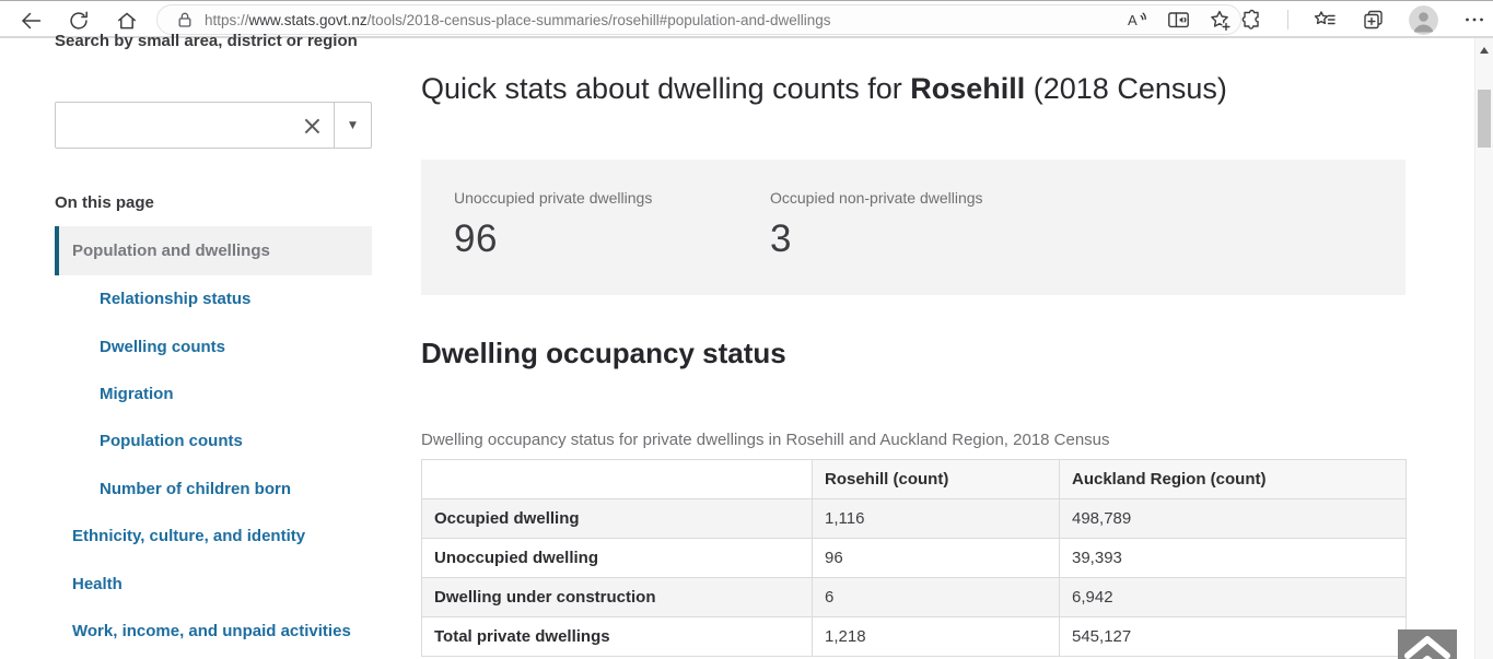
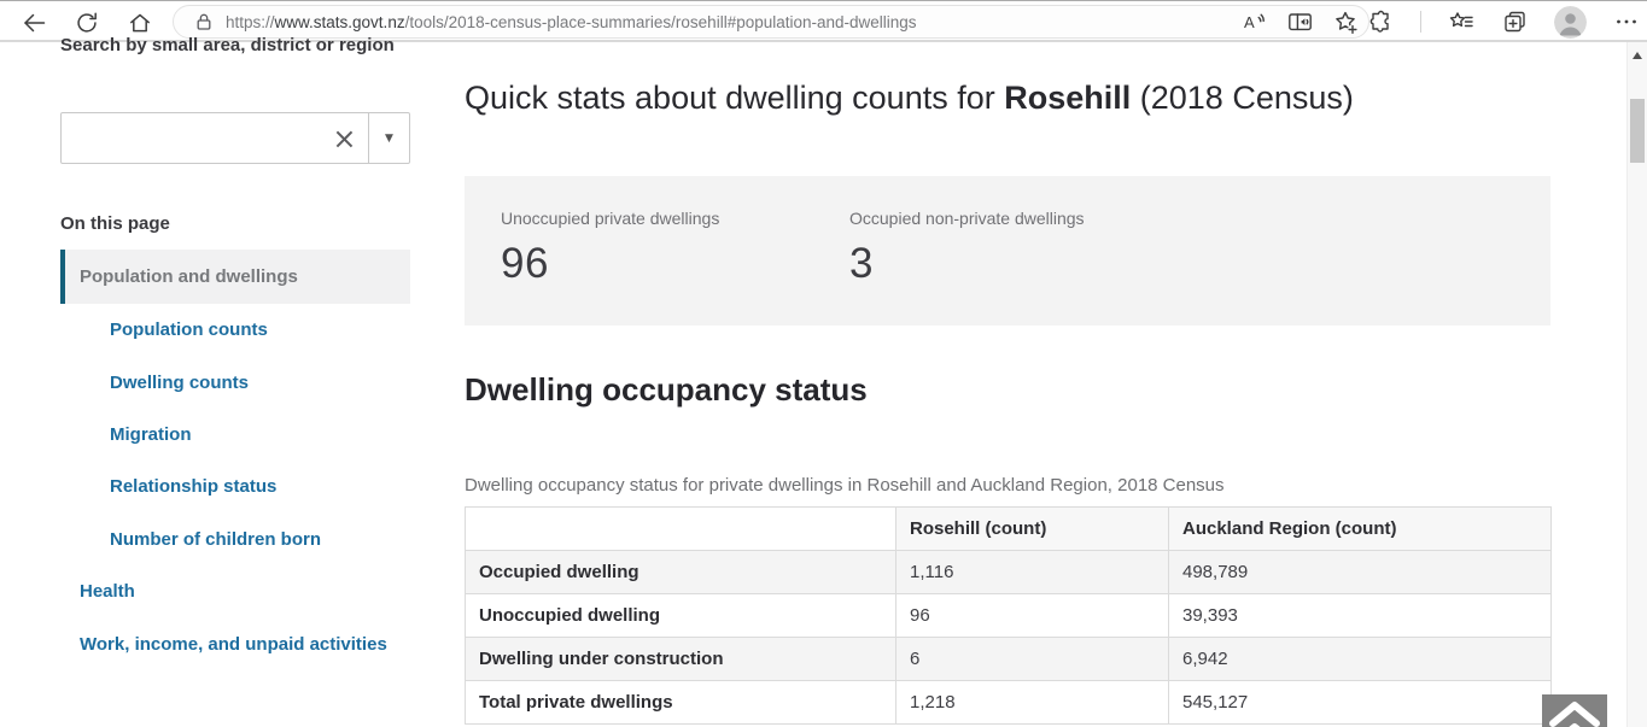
  https://www.stats.govt.nz/tools/2018-census-place-summaries/rosehill#population-and-dwellings
  A
  Search by small area, district or region
  ×
  ▼
  On this page
  Population and dwellings
- Relationship status
+ Population counts
  Dwelling counts
  Migration
- Population counts
+ Relationship status
  Number of children born
- Ethnicity, culture, and identity
  Health
  Work, income, and unpaid activities
  Quick stats about dwelling counts for Rosehill (2018 Census)
  Unoccupied private dwellings
  96
  Occupied non-private dwellings
  3
  Dwelling occupancy status
  Dwelling occupancy status for private dwellings in Rosehill and Auckland Region, 2018 Census
  	Rosehill (count)	Auckland Region (count)
  Occupied dwelling	1,116	498,789
  Unoccupied dwelling	96	39,393
  Dwelling under construction	6	6,942
  Total private dwellings	1,218	545,127
